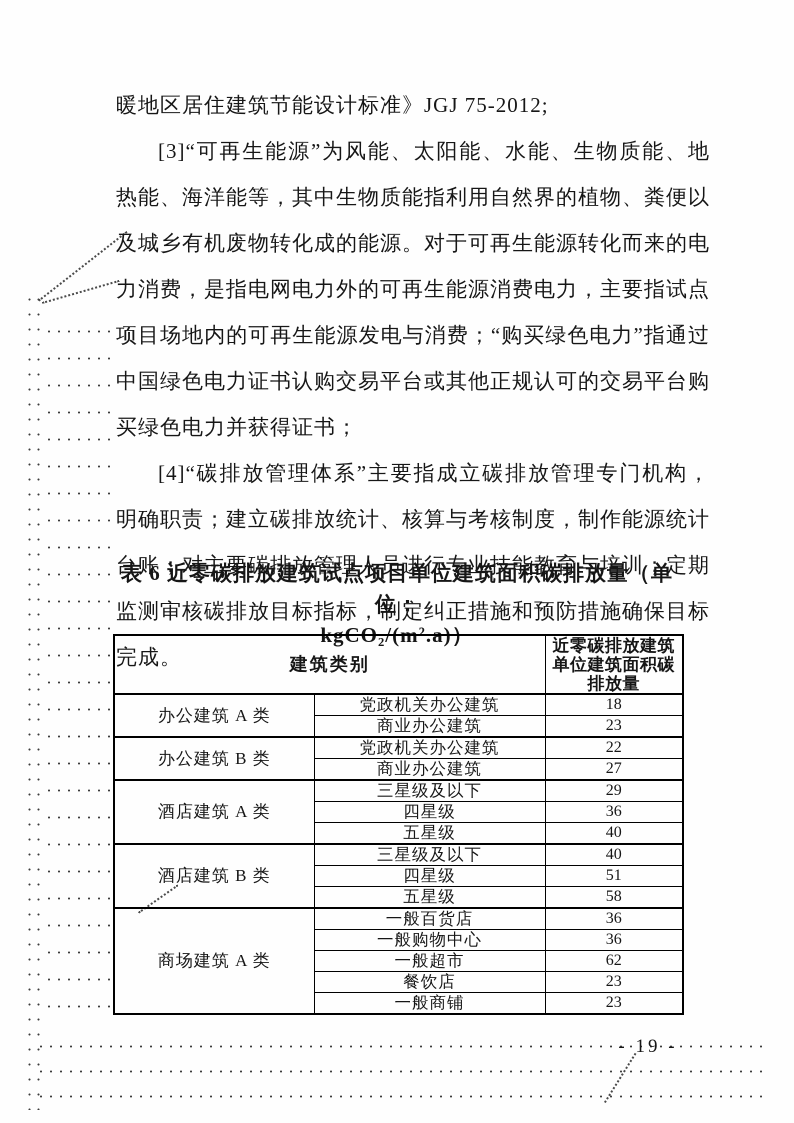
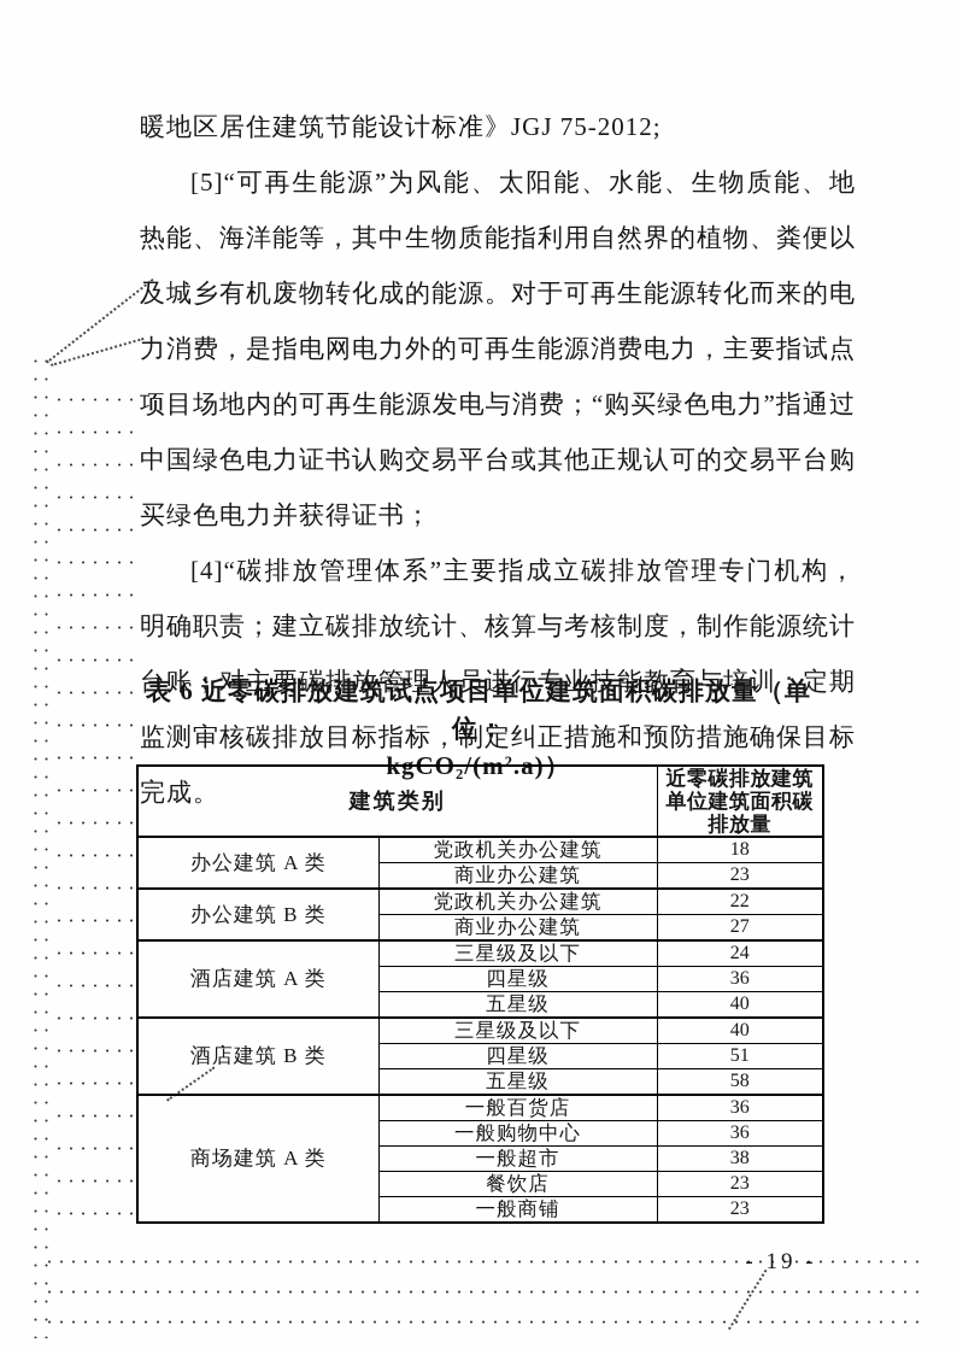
  暖地区居住建筑节能设计标准》JGJ 75-2012;
- [3]“可再生能源”为风能、太阳能、水能、生物质能、地热能、海洋能等，其中生物质能指利用自然界的植物、粪便以及城乡有机废物转化成的能源。对于可再生能源转化而来的电力消费，是指电网电力外的可再生能源消费电力，主要指试点项目场地内的可再生能源发电与消费；“购买绿色电力”指通过中国绿色电力证书认购交易平台或其他正规认可的交易平台购买绿色电力并获得证书；
+ [5]“可再生能源”为风能、太阳能、水能、生物质能、地热能、海洋能等，其中生物质能指利用自然界的植物、粪便以及城乡有机废物转化成的能源。对于可再生能源转化而来的电力消费，是指电网电力外的可再生能源消费电力，主要指试点项目场地内的可再生能源发电与消费；“购买绿色电力”指通过中国绿色电力证书认购交易平台或其他正规认可的交易平台购买绿色电力并获得证书；
  [4]“碳排放管理体系”主要指成立碳排放管理专门机构，明确职责；建立碳排放统计、核算与考核制度，制作能源统计台账；对主要碳排放管理人员进行专业技能教育与培训；定期监测审核碳排放目标指标，制定纠正措施和预防措施确保目标完成。
  表 6 近零碳排放建筑试点项目单位建筑面积碳排放量（单位：
  kgCO₂/(m².a)）
  建筑类别	近零碳排放建筑单位建筑面积碳排放量
  办公建筑 A 类	党政机关办公建筑	18
  商业办公建筑	23
  办公建筑 B 类	党政机关办公建筑	22
  商业办公建筑	27
- 酒店建筑 A 类	三星级及以下	29
+ 酒店建筑 A 类	三星级及以下	24
  四星级	36
  五星级	40
  酒店建筑 B 类	三星级及以下	40
  四星级	51
  五星级	58
  商场建筑 A 类	一般百货店	36
  一般购物中心	36
- 一般超市	62
+ 一般超市	38
  餐饮店	23
  一般商铺	23
  - 19 -
